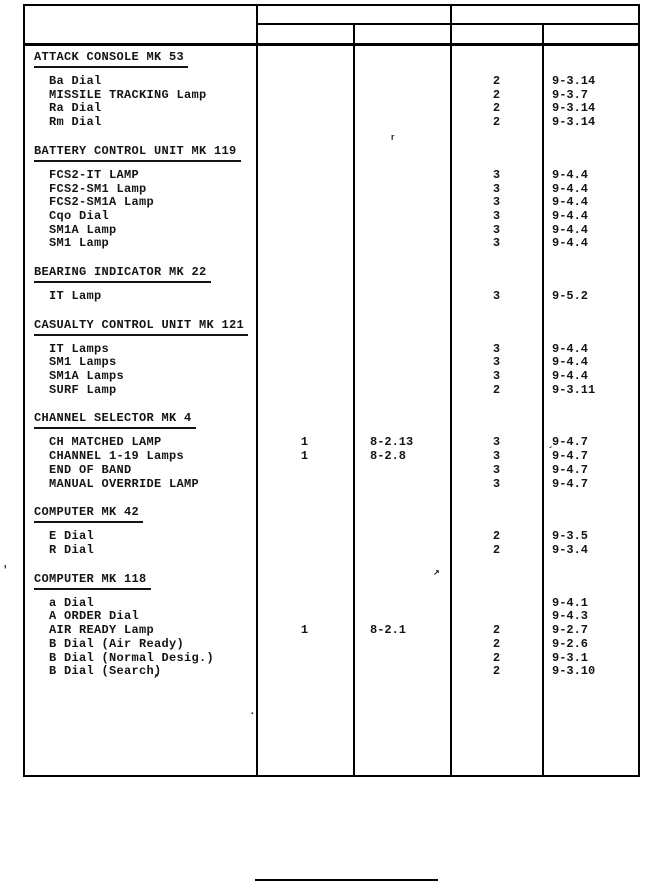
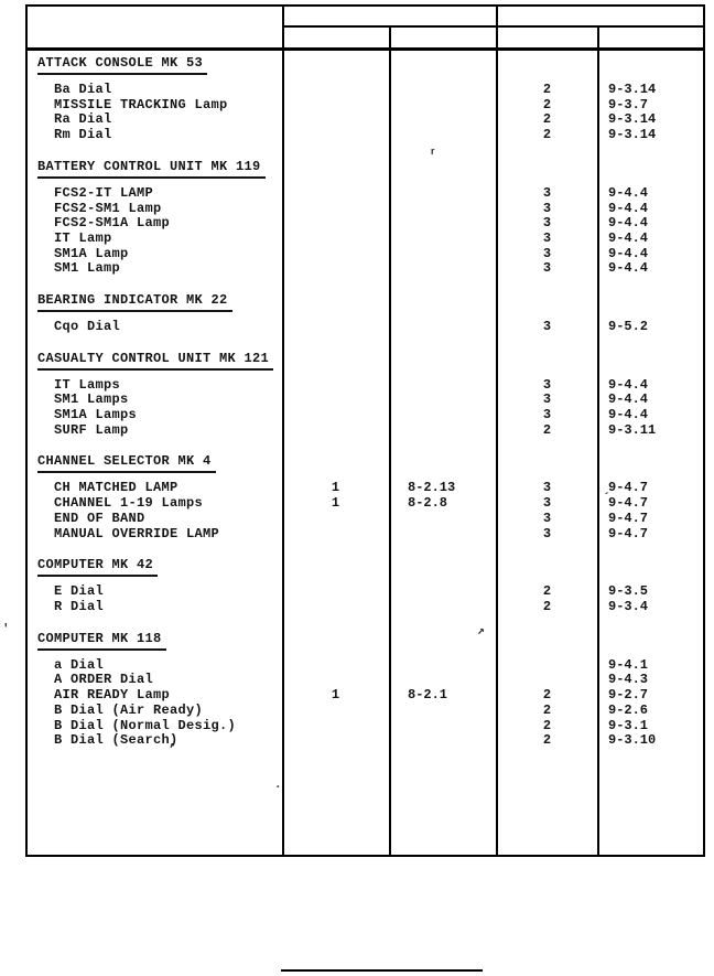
  ATTACK CONSOLE MK 53
  Ba Dial
  2
  9-3.14
  MISSILE TRACKING Lamp
  2
  9-3.7
  Ra Dial
  2
  9-3.14
  Rm Dial
  2
  9-3.14
  BATTERY CONTROL UNIT MK 119
  FCS2-IT LAMP
  3
  9-4.4
  FCS2-SM1 Lamp
  3
  9-4.4
  FCS2-SM1A Lamp
  3
  9-4.4
- Cqo Dial
+ IT Lamp
  3
  9-4.4
  SM1A Lamp
  3
  9-4.4
  SM1 Lamp
  3
  9-4.4
  BEARING INDICATOR MK 22
- IT Lamp
+ Cqo Dial
  3
  9-5.2
  CASUALTY CONTROL UNIT MK 121
  IT Lamps
  3
  9-4.4
  SM1 Lamps
  3
  9-4.4
  SM1A Lamps
  3
  9-4.4
  SURF Lamp
  2
  9-3.11
  CHANNEL SELECTOR MK 4
  CH MATCHED LAMP
  1
  8-2.13
  3
  9-4.7
  CHANNEL 1-19 Lamps
  1
  8-2.8
  3
  9-4.7
  END OF BAND
  3
  9-4.7
  MANUAL OVERRIDE LAMP
  3
  9-4.7
  COMPUTER MK 42
  E Dial
  2
  9-3.5
  R Dial
  2
  9-3.4
  COMPUTER MK 118
  a Dial
  9-4.1
  A ORDER Dial
  9-4.3
  AIR READY Lamp
  1
  8-2.1
  2
  9-2.7
  B Dial (Air Ready)
  2
  9-2.6
  B Dial (Normal Desig.)
  2
  9-3.1
  B Dial (Search)
  2
  9-3.10
  ʳ
  ´
  ↗
  ,
  '
  .
